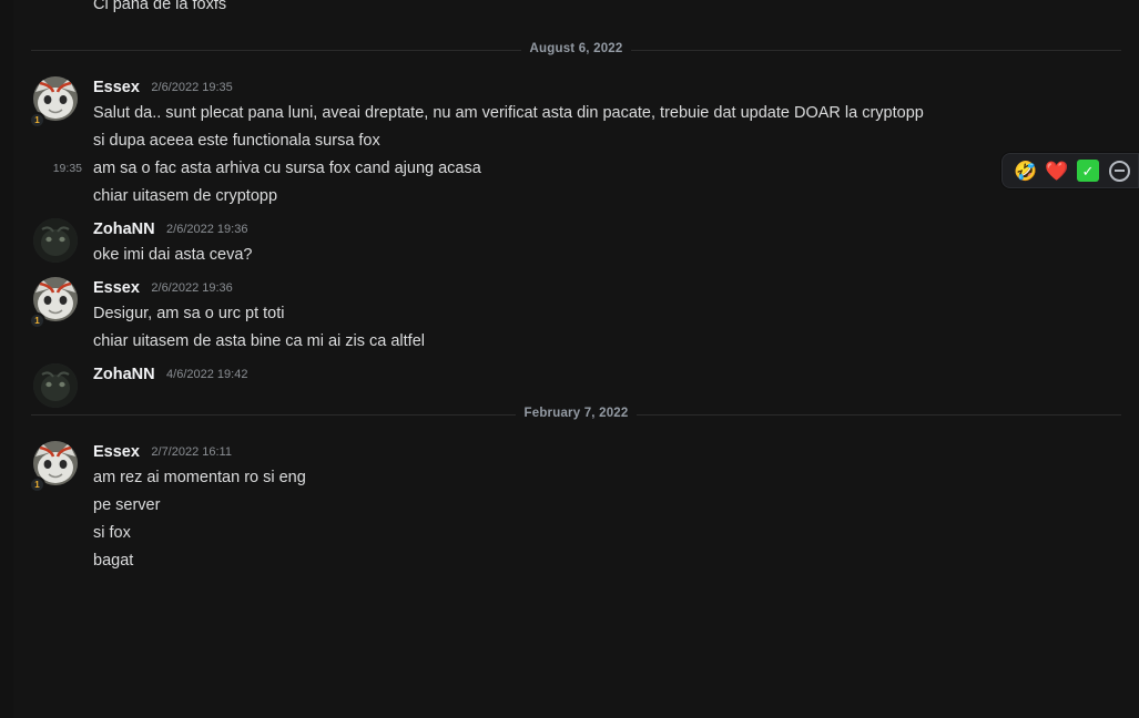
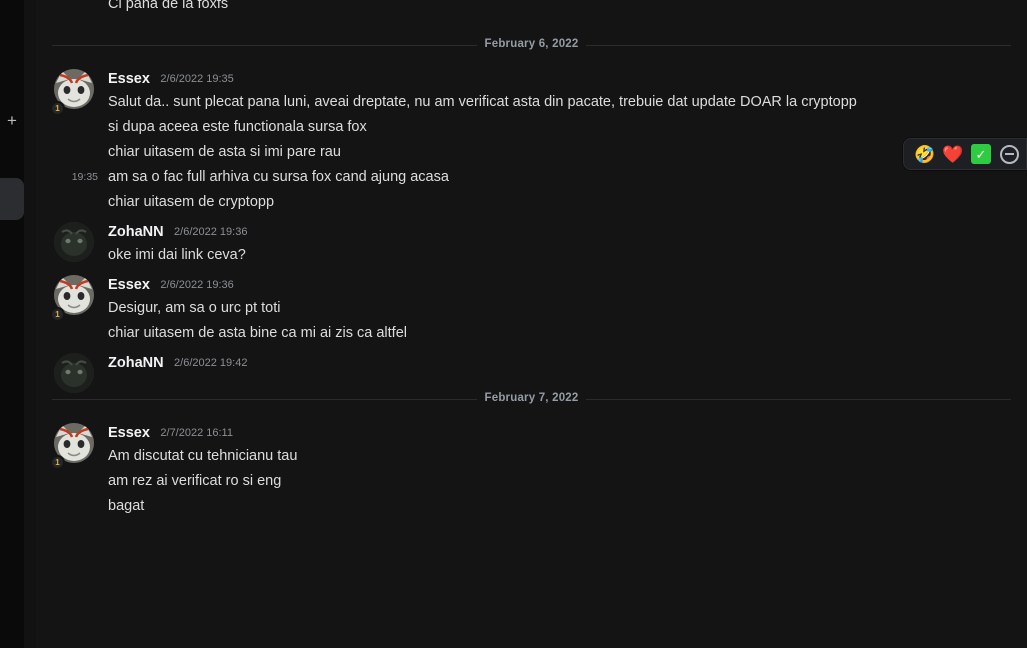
+ +
  Ci pana de la foxfs
- August 6, 2022
+ February 6, 2022
  1
  Essex 2/6/2022 19:35
  Salut da.. sunt plecat pana luni, aveai dreptate, nu am verificat asta din pacate, trebuie dat update DOAR la cryptopp
  si dupa aceea este functionala sursa fox
+ chiar uitasem de asta si imi pare rau
  19:35
- am sa o fac asta arhiva cu sursa fox cand ajung acasa
+ am sa o fac full arhiva cu sursa fox cand ajung acasa
  chiar uitasem de cryptopp
  ZohaNN 2/6/2022 19:36
- oke imi dai asta ceva?
+ oke imi dai link ceva?
  1
  Essex 2/6/2022 19:36
  Desigur, am sa o urc pt toti
  chiar uitasem de asta bine ca mi ai zis ca altfel
- ZohaNN 4/6/2022 19:42
+ ZohaNN 2/6/2022 19:42
  February 7, 2022
  1
  Essex 2/7/2022 16:11
+ Am discutat cu tehnicianu tau
- am rez ai momentan ro si eng
+ am rez ai verificat ro si eng
- pe server
- si fox
  bagat
  🤣
  ❤️
  ✓
